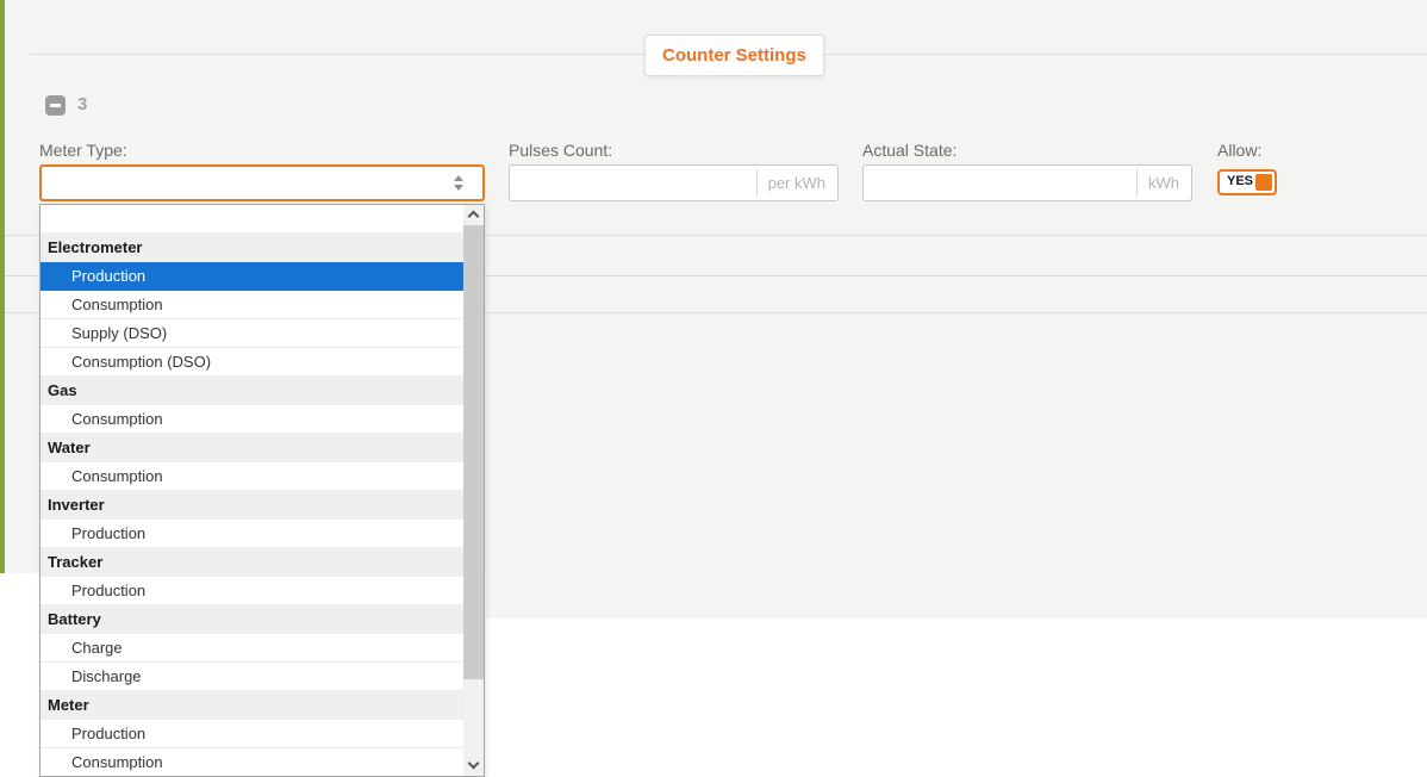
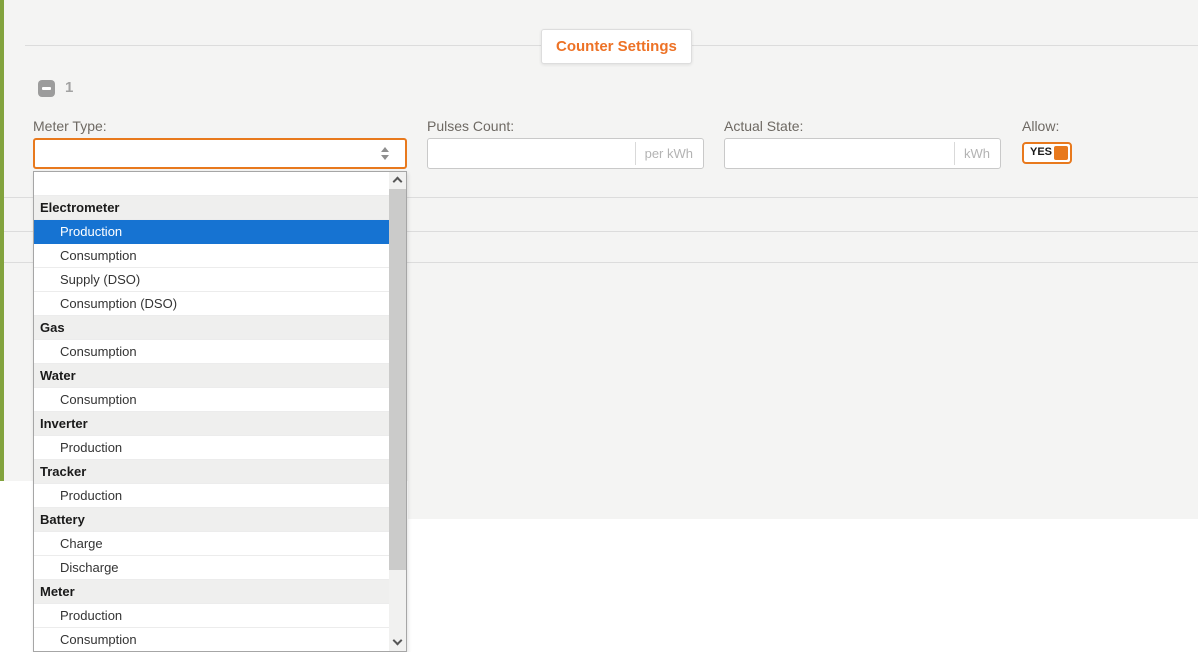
  Counter Settings
- 3
+ 1
  Meter Type:
  Pulses Count:
  Actual State:
  Allow:
  per kWh
  kWh
  YES
  Electrometer
  Production
  Consumption
  Supply (DSO)
  Consumption (DSO)
  Gas
  Consumption
  Water
  Consumption
  Inverter
  Production
  Tracker
  Production
  Battery
  Charge
  Discharge
  Meter
  Production
  Consumption
